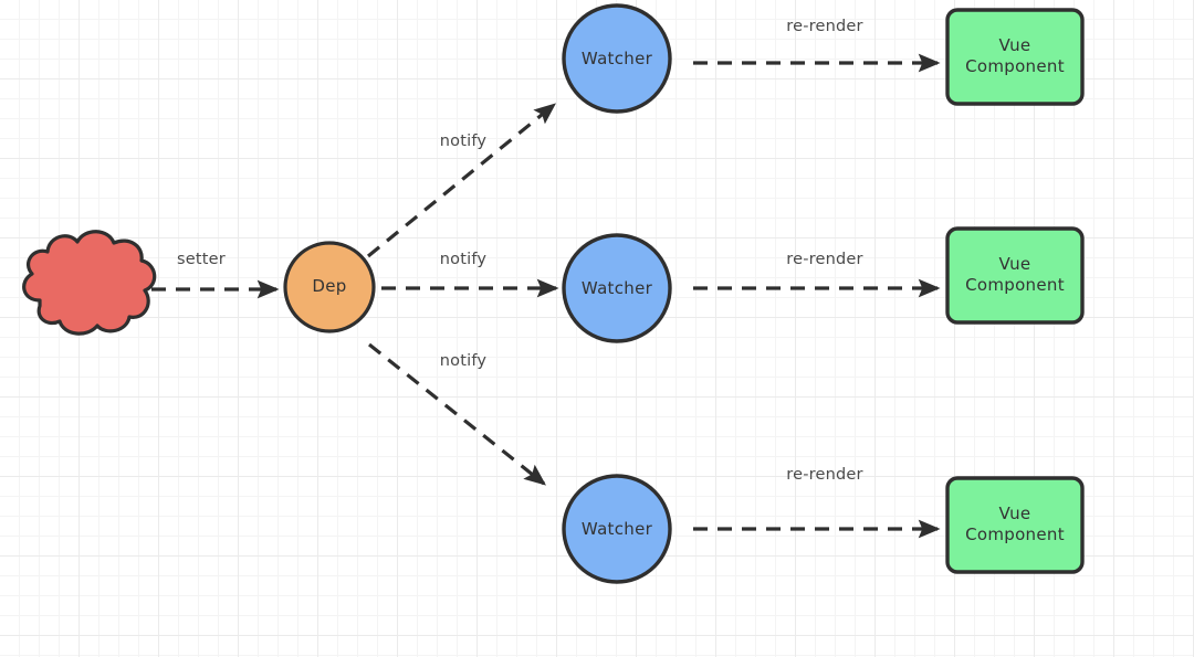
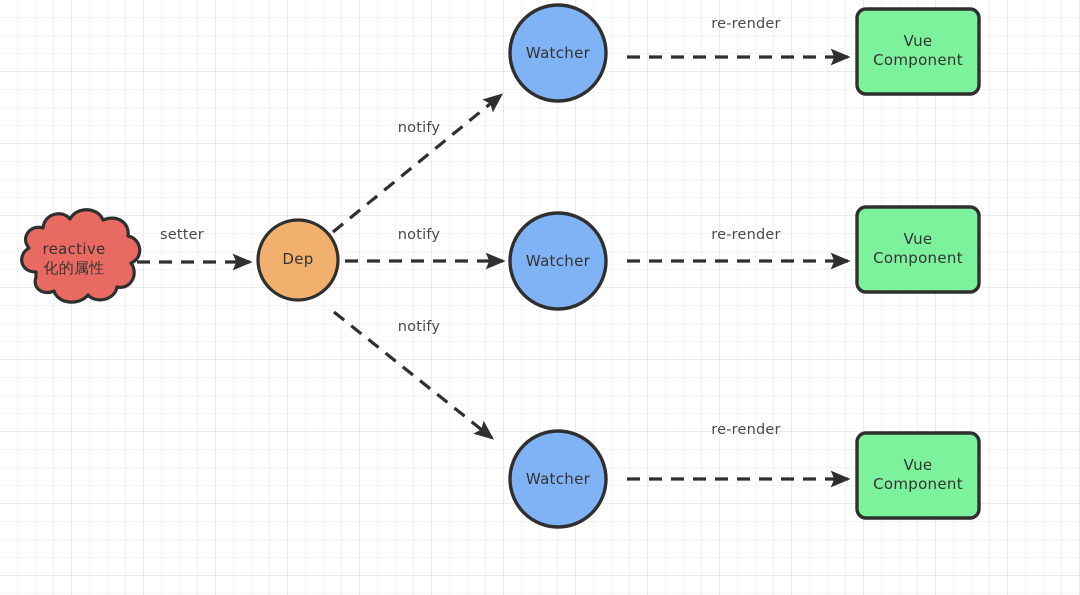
+ reactive
+ 化的属性
  Dep
  Watcher
  Watcher
  Watcher
  Vue
  Component
  Vue
  Component
  Vue
  Component
  setter
  notify
  notify
  notify
  re-render
  re-render
  re-render
